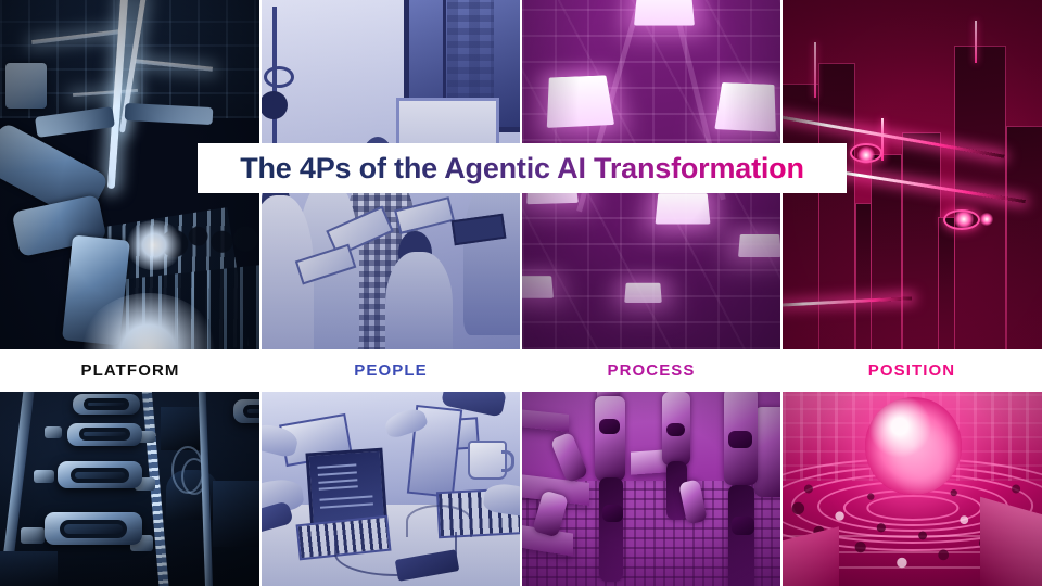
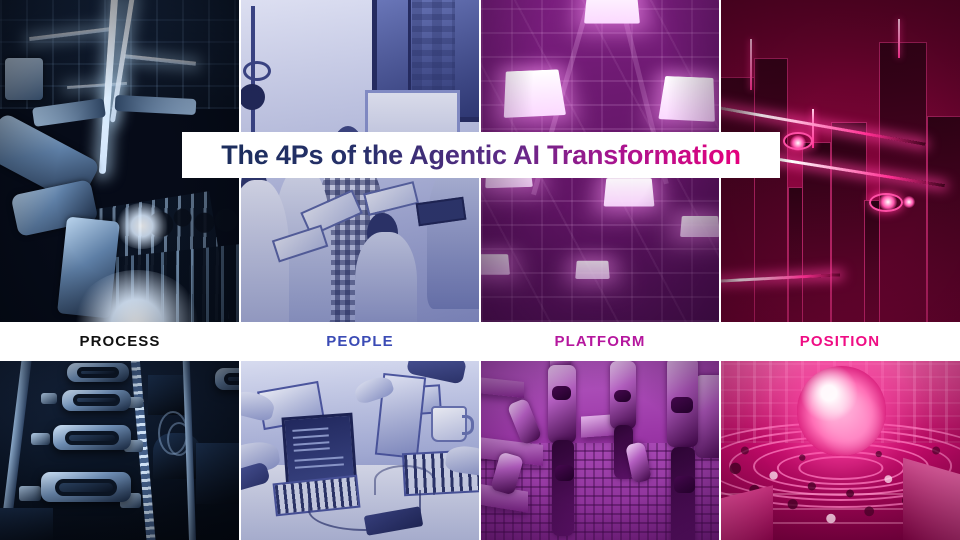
- PLATFORM
+ PROCESS
  PEOPLE
- PROCESS
+ PLATFORM
  POSITION
  The 4Ps of the Agentic AI Transformation
